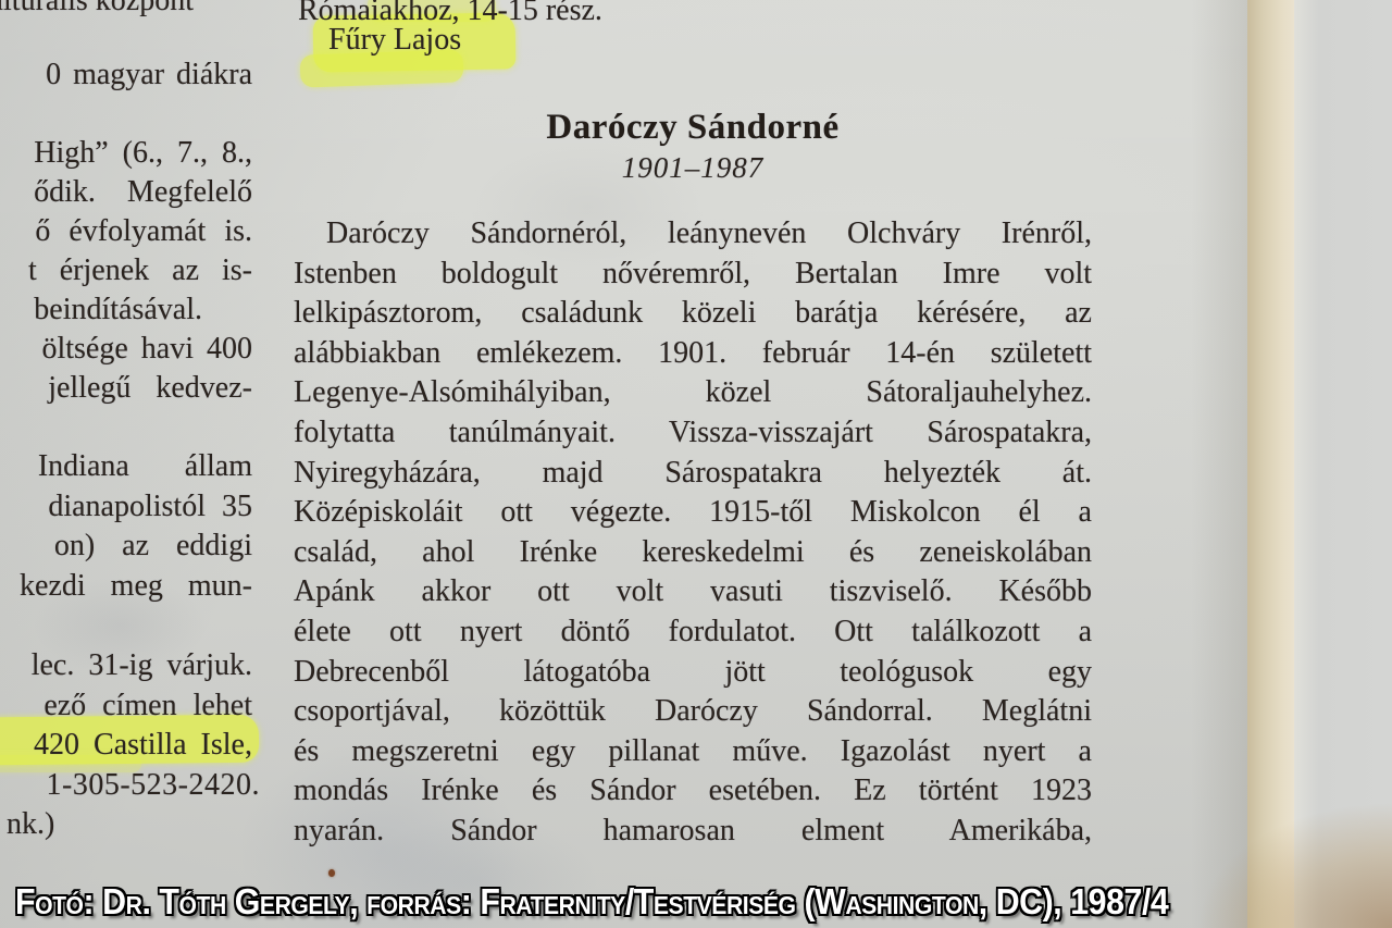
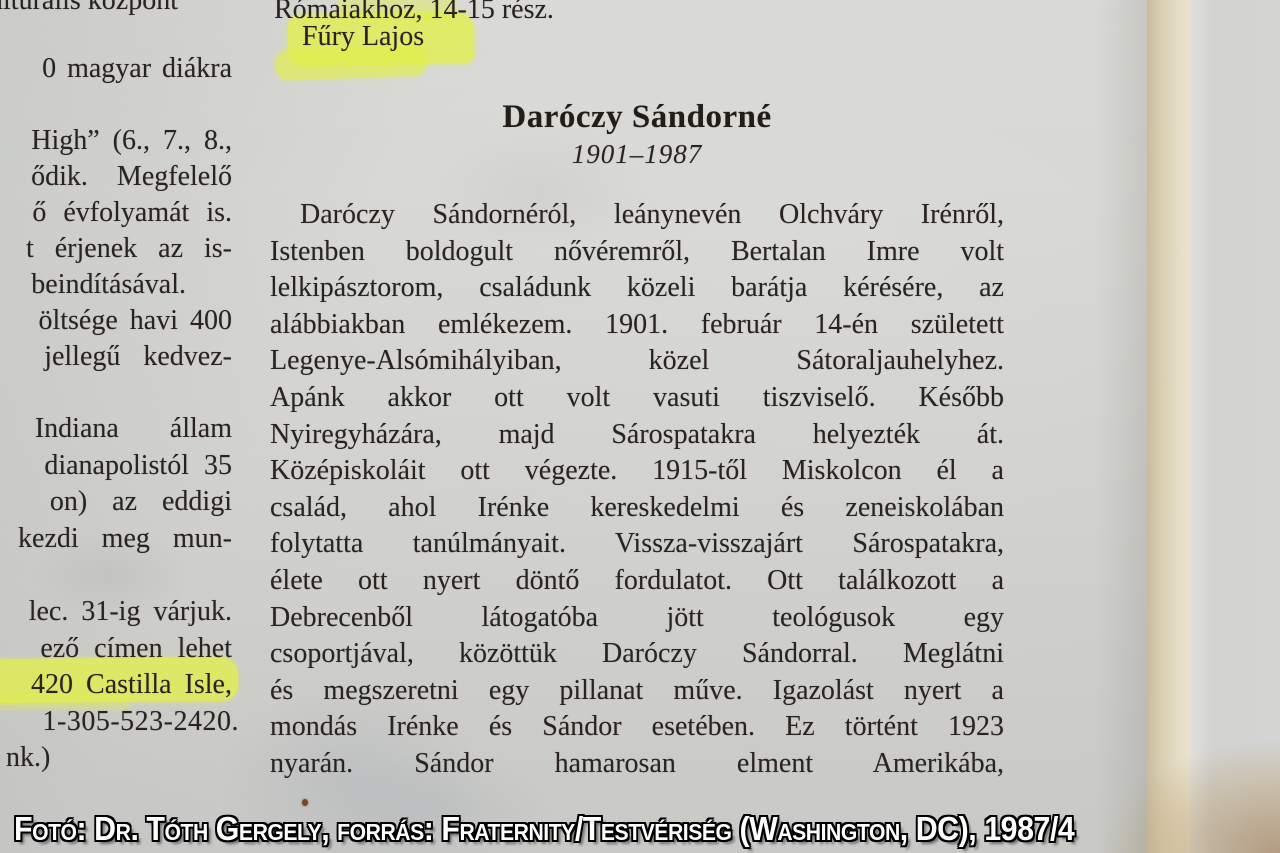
  lturális központ
  0 magyar diákra
  High” (6., 7., 8.,
  ődik. Megfelelő
  ő évfolyamát is.
  t érjenek az is-
  beindításával.
  öltsége havi 400
  jellegű kedvez-
  Indiana állam
  dianapolistól 35
  on) az eddigi
  kezdi meg mun-
  lec. 31-ig várjuk.
  ező címen lehet
  420 Castilla Isle,
  1-305-523-2420.
  nk.)
  Rómaiakhoz, 14-15 rész.
  Fűry Lajos
  Daróczy Sándorné
  1901–1987
  Daróczy Sándornéról, leánynevén Olchváry Irénről,
  Istenben boldogult nővéremről, Bertalan Imre volt
  lelkipásztorom, családunk közeli barátja kérésére, az
  alábbiakban emlékezem. 1901. február 14-én született
  Legenye-Alsómihályiban, közel Sátoraljauhelyhez.
- folytatta tanúlmányait. Vissza-visszajárt Sárospatakra,
+ Apánk akkor ott volt vasuti tiszviselő. Később
  Nyiregyházára, majd Sárospatakra helyezték át.
  Középiskoláit ott végezte. 1915-től Miskolcon él a
  család, ahol Irénke kereskedelmi és zeneiskolában
- Apánk akkor ott volt vasuti tiszviselő. Később
+ folytatta tanúlmányait. Vissza-visszajárt Sárospatakra,
  élete ott nyert döntő fordulatot. Ott találkozott a
  Debrecenből látogatóba jött teológusok egy
  csoportjával, közöttük Daróczy Sándorral. Meglátni
  és megszeretni egy pillanat műve. Igazolást nyert a
  mondás Irénke és Sándor esetében. Ez történt 1923
  nyarán. Sándor hamarosan elment Amerikába,
  Fotó: Dr. Tóth Gergely, forrás: Fraternity/Testvériség (Washington, DC), 1987/4
